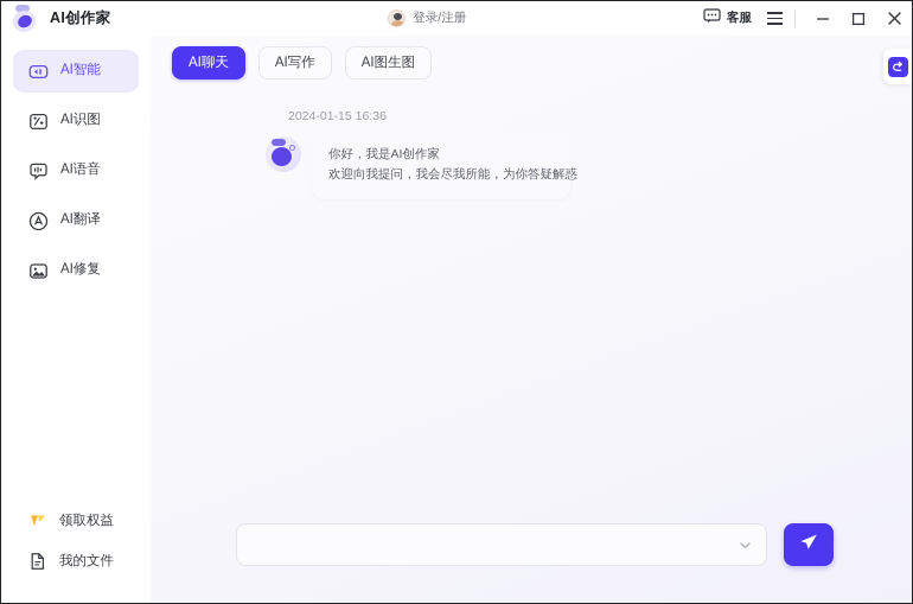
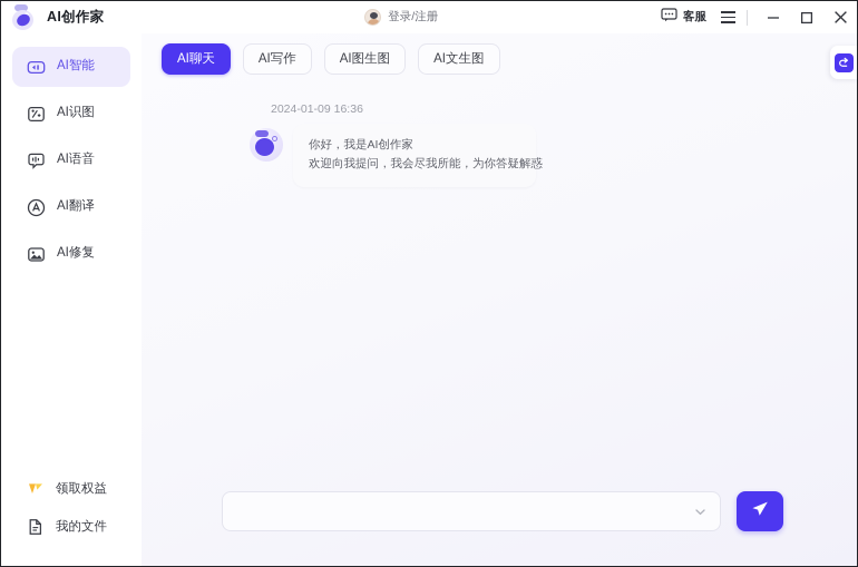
  AI创作家
  登录/注册
  客服
  AI智能
  AI识图
  AI语音
  AI翻译
  AI修复
  领取权益
  我的文件
  AI聊天
  AI写作
  AI图生图
+ AI文生图
- 2024-01-15 16:36
+ 2024-01-09 16:36
  你好，我是AI创作家
  欢迎向我提问，我会尽我所能，为你答疑解惑
